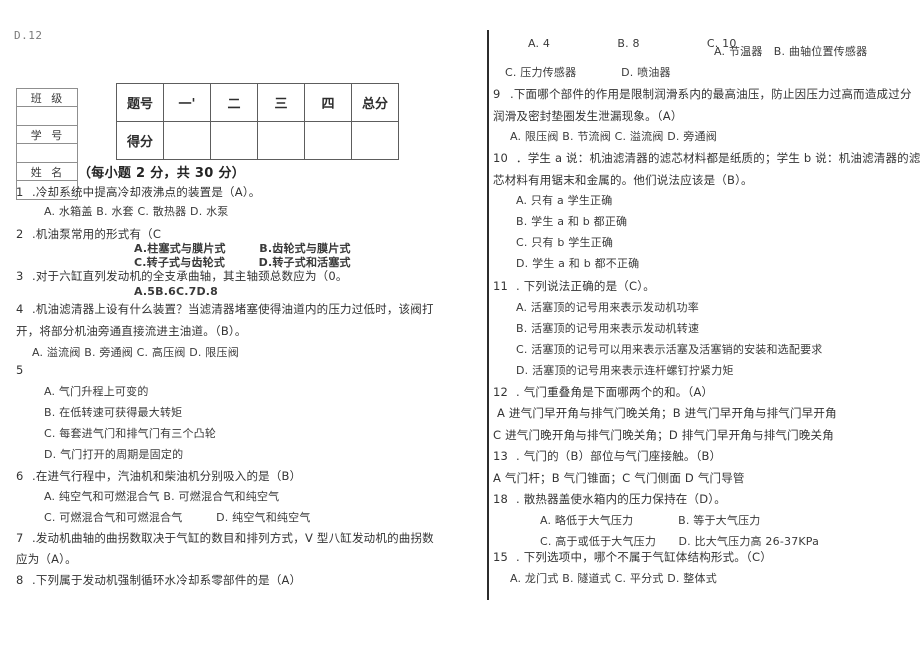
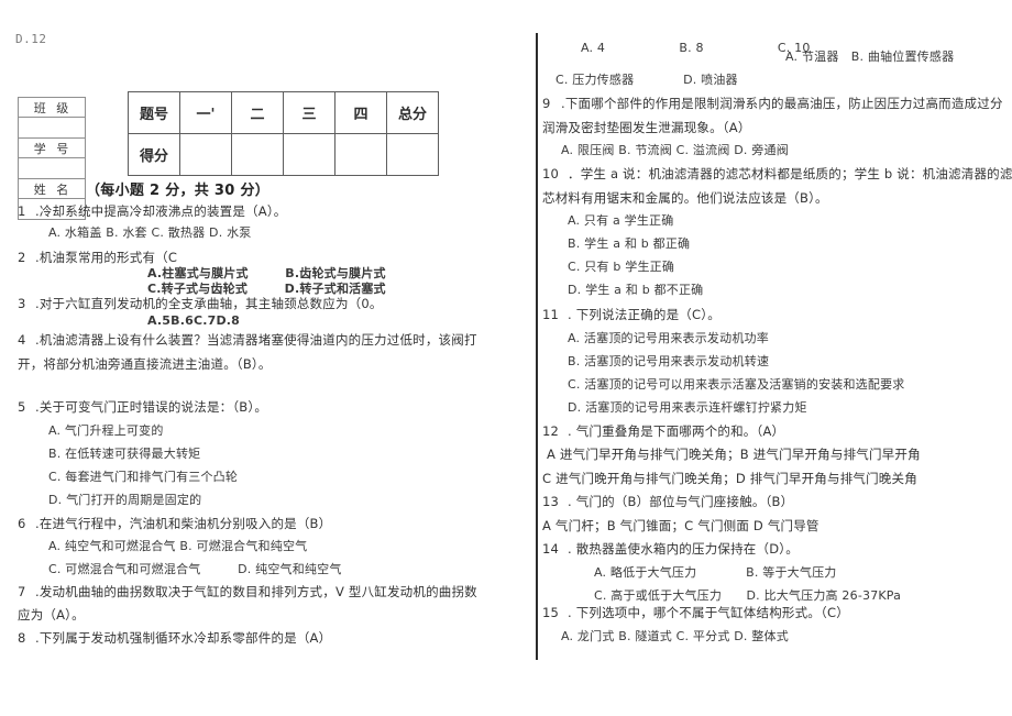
  D.12
  班 级
  学 号
  姓 名
  题号	一'	二	三	四	总分
  得分
  （每小题 2 分，共 30 分）
  1
  .冷却系统中提高冷却液沸点的装置是（A）。
  A. 水箱盖 B. 水套 C. 散热器 D. 水泵
  2
  .机油泵常用的形式有（C
  A.柱塞式与膜片式 B.齿轮式与膜片式
  C.转子式与齿轮式 D.转子式和活塞式
  3
  .对于六缸直列发动机的全支承曲轴，其主轴颈总数应为（0。
  A.5B.6C.7D.8
  4
  .机油滤清器上设有什么装置？当滤清器堵塞使得油道内的压力过低时，该阀打
  开，将部分机油旁通直接流进主油道。（B）。
- A. 溢流阀 B. 旁通阀 C. 高压阀 D. 限压阀
  5
+ .关于可变气门正时错误的说法是：（B）。
  A. 气门升程上可变的
  B. 在低转速可获得最大转矩
  C. 每套进气门和排气门有三个凸轮
  D. 气门打开的周期是固定的
  6
  .在进气行程中，汽油机和柴油机分别吸入的是（B）
  A. 纯空气和可燃混合气 B. 可燃混合气和纯空气
  C. 可燃混合气和可燃混合气 D. 纯空气和纯空气
  7
  .发动机曲轴的曲拐数取决于气缸的数目和排列方式，V 型八缸发动机的曲拐数
  应为（A）。
  8
  .下列属于发动机强制循环水冷却系零部件的是（A）
  A. 4 B. 8 C. 10
  A. 节温器 B. 曲轴位置传感器
  C. 压力传感器 D. 喷油器
  9
  .下面哪个部件的作用是限制润滑系内的最高油压，防止因压力过高而造成过分
  润滑及密封垫圈发生泄漏现象。（A）
  A. 限压阀 B. 节流阀 C. 溢流阀 D. 旁通阀
  10
  ．学生 a 说：机油滤清器的滤芯材料都是纸质的；学生 b 说：机油滤清器的滤
  芯材料有用锯末和金属的。他们说法应该是（B）。
  A. 只有 a 学生正确
  B. 学生 a 和 b 都正确
  C. 只有 b 学生正确
  D. 学生 a 和 b 都不正确
  11
  . 下列说法正确的是（C）。
  A. 活塞顶的记号用来表示发动机功率
  B. 活塞顶的记号用来表示发动机转速
  C. 活塞顶的记号可以用来表示活塞及活塞销的安装和选配要求
  D. 活塞顶的记号用来表示连杆螺钉拧紧力矩
  12
  . 气门重叠角是下面哪两个的和。（A）
  A 进气门早开角与排气门晚关角；B 进气门早开角与排气门早开角
  C 进气门晚开角与排气门晚关角；D 排气门早开角与排气门晚关角
  13
  . 气门的（B）部位与气门座接触。（B）
  A 气门杆；B 气门锥面；C 气门侧面 D 气门导管
- 18
+ 14
  . 散热器盖使水箱内的压力保持在（D）。
  A. 略低于大气压力 B. 等于大气压力
  C. 高于或低于大气压力 D. 比大气压力高 26-37KPa
  15
  . 下列选项中，哪个不属于气缸体结构形式。（C）
  A. 龙门式 B. 隧道式 C. 平分式 D. 整体式
